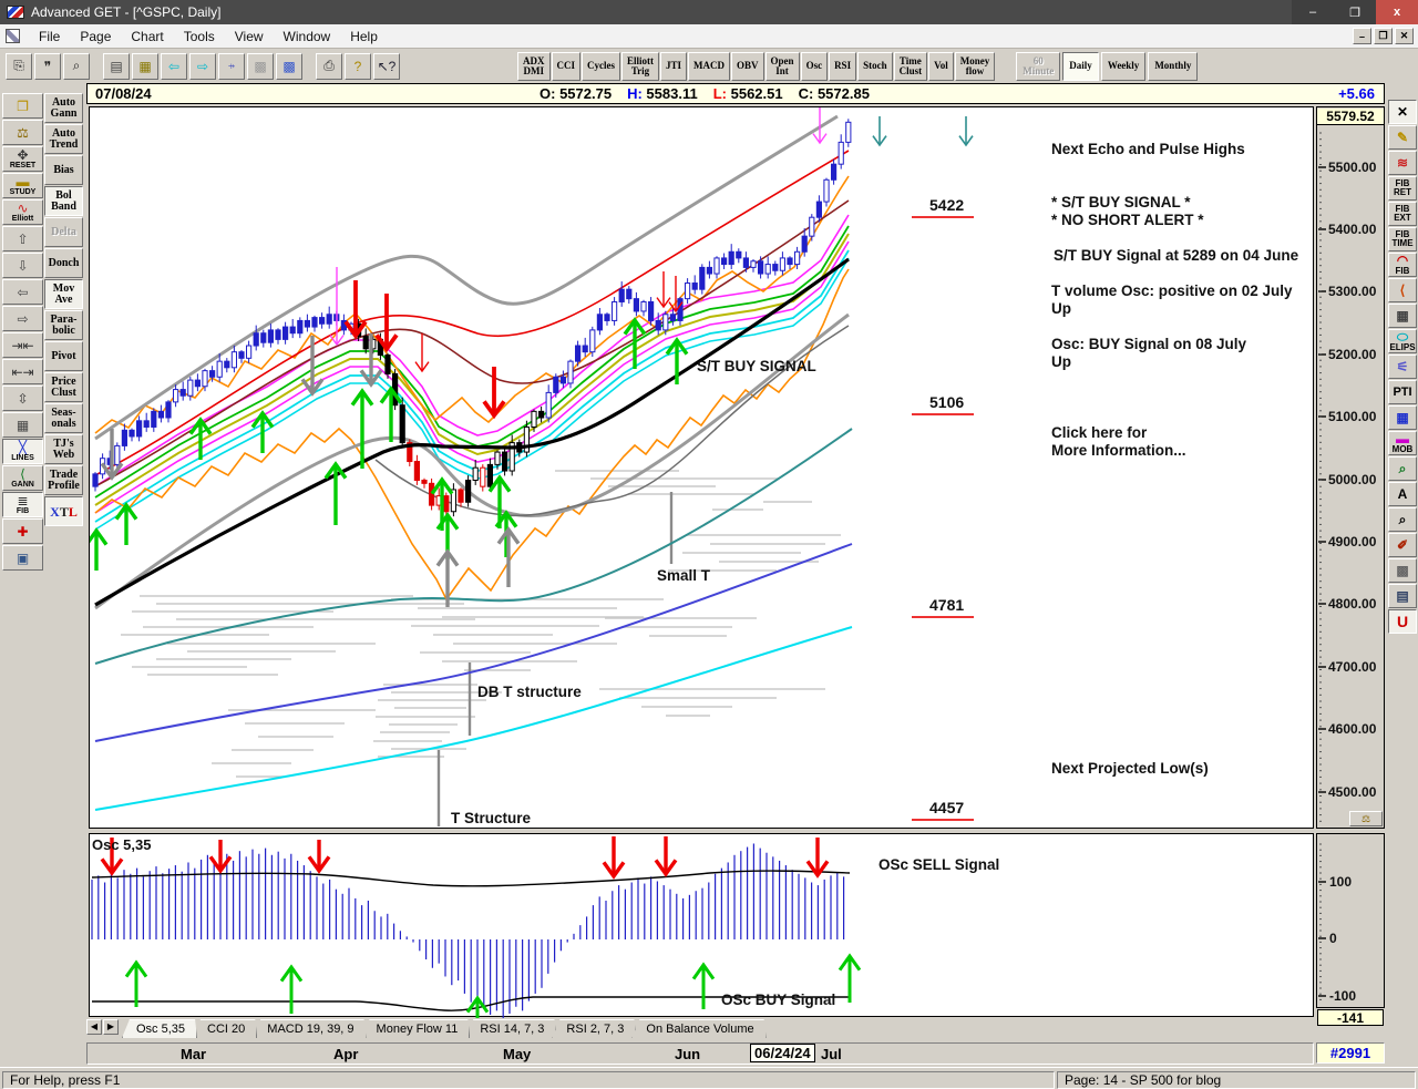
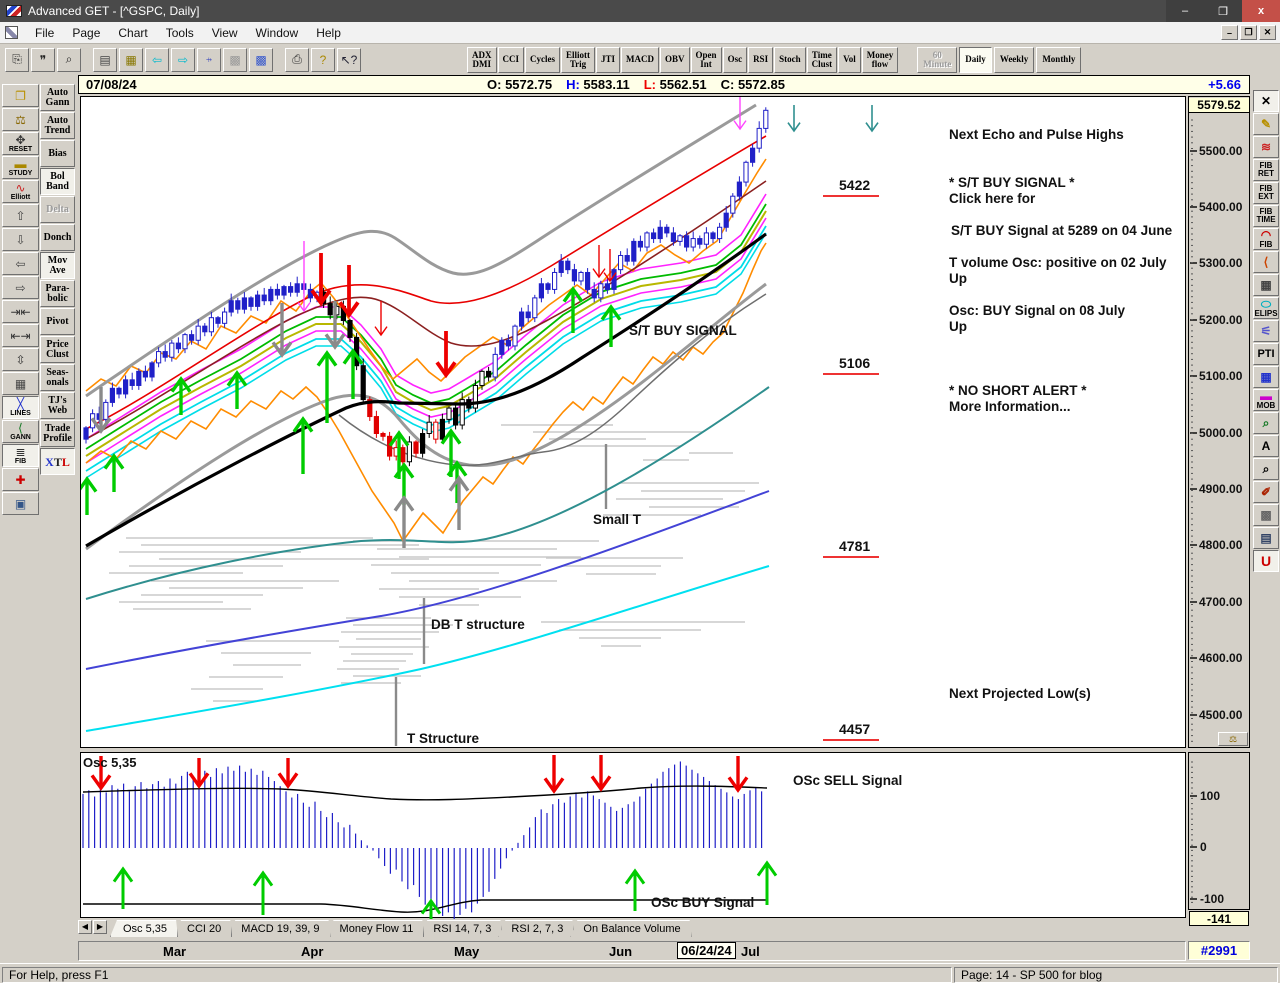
  Advanced GET - [^GSPC, Daily]
  –
  ❐
  x
  File
  Page
  Chart
  Tools
  View
  Window
  Help
  –
  ❐
  ✕
  ⎘
  ❞
  ⌕
  ▤
  ▦
  ⇦
  ⇨
  ⍆
  ▩
  ▩
  ⎙
  ?
  ↖?
  ADX
  DMI
  CCI
  Cycles
  Elliott
  Trig
  JTI
  MACD
  OBV
  Open
  Int
  Osc
  RSI
  Stoch
  Time
  Clust
  Vol
  Money
  flow
  60
  Minute
  Daily
  Weekly
  Monthly
  07/08/24
  O: 5572.75
  H: 5583.11
  L: 5562.51
  C: 5572.85
  +5.66
  ❐
  ⚖
  ✥
  ▬
  ∿
  ⇧
  ⇩
  ⇦
  ⇨
  ⇥⇤
  ⇤⇥
  ⇳
  ▦
  ╳
  ⟨
  ≣
  ✚
  ▣
  Auto
  Gann
  Auto
  Trend
  Bias
  Bol
  Band
  Delta
  Donch
  Mov
  Ave
  Para-
  bolic
  Pivot
  Price
  Clust
  Seas-
  onals
  TJ's
  Web
  Trade
  Profile
  X
  T
  L
  ✕
  ✎
  ≋
  FIB
  RET
  FIB
  EXT
  FIB
  TIME
  ◠
  FIB
  ⟨
  ▦
  ⬭
  ELIPS
  ⚟
  PTI
  ▦
  ▬
  MOB
  ⌕
  A
  ⌕
  ✐
  ▩
  ▤
  U
  5422
  5106
  4781
  4457
  Next Echo and Pulse Highs
  * S/T BUY SIGNAL *
- * NO SHORT ALERT *
+ Click here for
  S/T BUY Signal at 5289 on 04 June
  T volume Osc: positive on 02 July
  Up
  Osc: BUY Signal on 08 July
  Up
- Click here for
+ * NO SHORT ALERT *
  More Information...
  Next Projected Low(s)
  S/T BUY SIGNAL
  Small T
  DB T structure
  T Structure
  5500.00
  5400.00
  5300.00
  5200.00
  5100.00
  5000.00
  4900.00
  4800.00
  4700.00
  4600.00
  4500.00
  5579.52
  ⚖
  Osc 5,35
  OSc SELL Signal
  OSc BUY Signal
  100
  0
  -100
  -141
  ◀
  ▶
  Osc 5,35
  CCI 20
  MACD 19, 39, 9
  Money Flow 11
  RSI 14, 7, 3
  RSI 2, 7, 3
  On Balance Volume
  Mar
  Apr
  May
  Jun
  Jul
  06/24/24
  #2991
  For Help, press F1
  Page: 14 - SP 500 for blog
